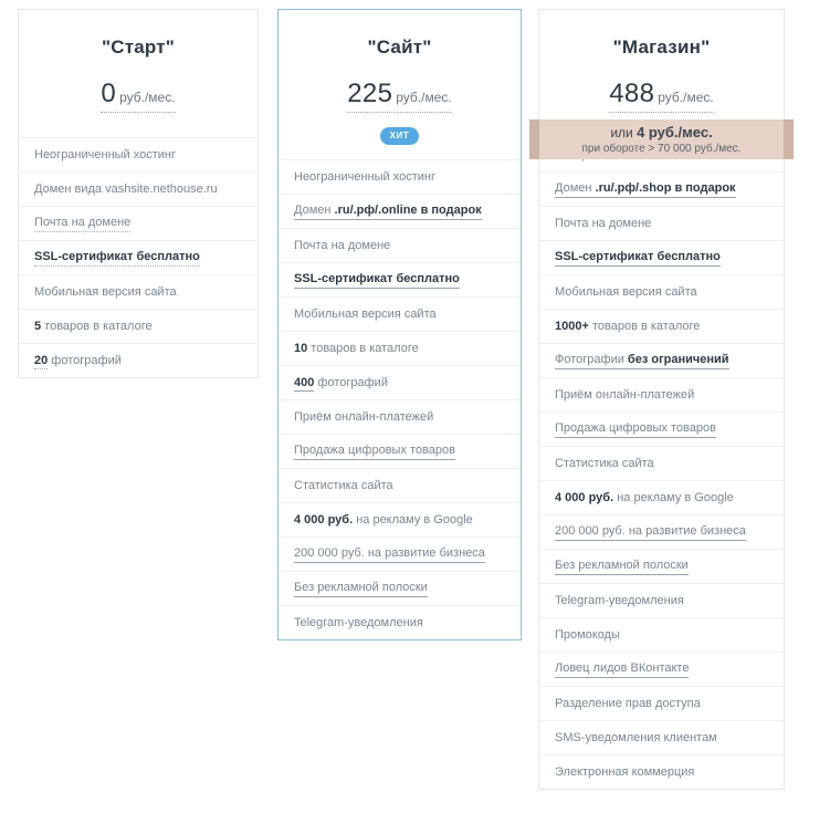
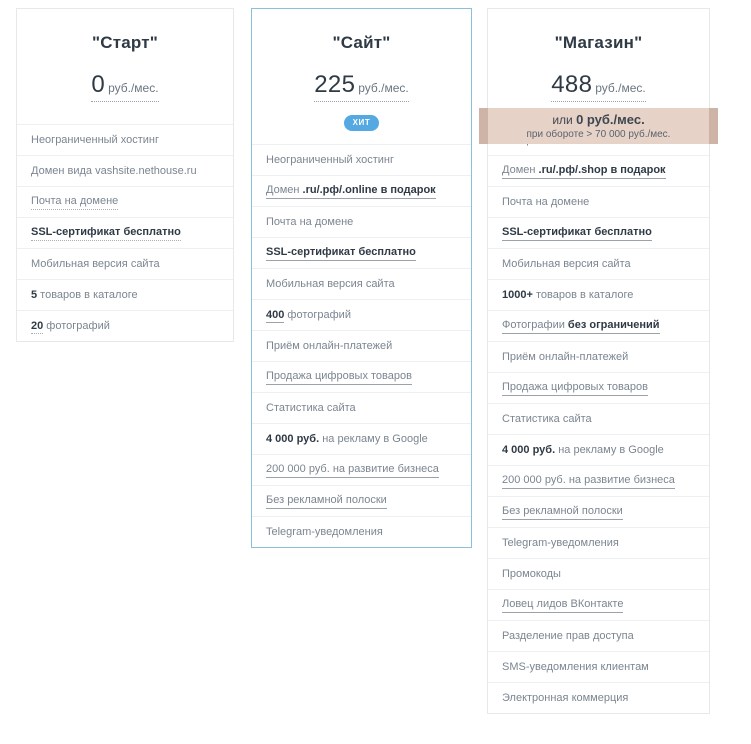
  "Старт"
  0 руб./мес.
  Неограниченный хостинг
  Домен вида vashsite.nethouse.ru
  Почта на домене
  SSL-сертификат бесплатно
  Мобильная версия сайта
  5 товаров в каталоге
  20 фотографий
  "Сайт"
  225 руб./мес.
  ХИТ
  Неограниченный хостинг
  Домен .ru/.рф/.online в подарок
  Почта на домене
  SSL-сертификат бесплатно
  Мобильная версия сайта
- 10 товаров в каталоге
  400 фотографий
  Приём онлайн-платежей
  Продажа цифровых товаров
  Статистика сайта
  4 000 руб. на рекламу в Google
  200 000 руб. на развитие бизнеса
  Без рекламной полоски
  Telegram-уведомления
  "Магазин"
  488 руб./мес.
- или 4 руб./мес.
+ или 0 руб./мес.
  при обороте > 70 000 руб./мес.
  Домен .ru/.рф/.shop в подарок
  Почта на домене
  SSL-сертификат бесплатно
  Мобильная версия сайта
  1000+ товаров в каталоге
  Фотографии без ограничений
  Приём онлайн-платежей
  Продажа цифровых товаров
  Статистика сайта
  4 000 руб. на рекламу в Google
  200 000 руб. на развитие бизнеса
  Без рекламной полоски
  Telegram-уведомления
  Промокоды
  Ловец лидов ВКонтакте
  Разделение прав доступа
  SMS-уведомления клиентам
  Электронная коммерция
